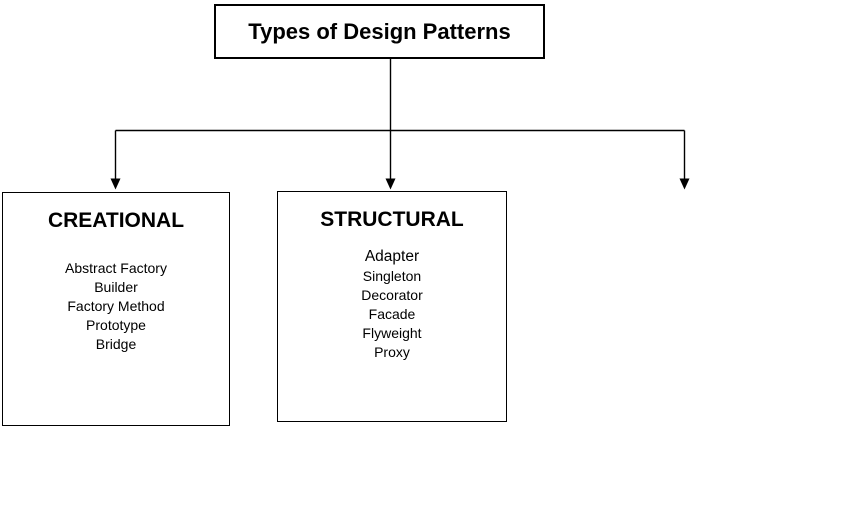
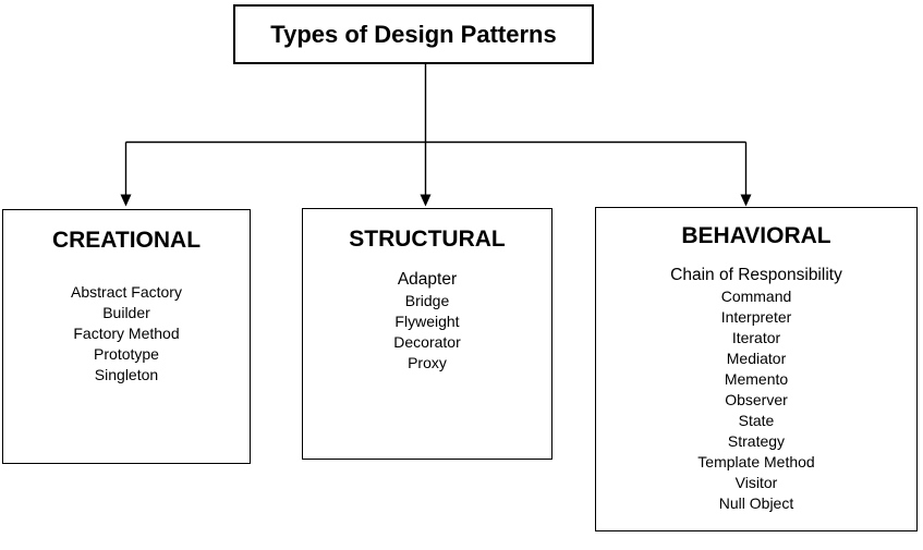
  Types of Design Patterns
  CREATIONAL
  Abstract Factory
  Builder
  Factory Method
  Prototype
- Bridge
+ Singleton
  STRUCTURAL
  Adapter
- Singleton
+ Bridge
- Decorator
+ Flyweight
- Facade
- Flyweight
+ Decorator
  Proxy
+ BEHAVIORAL
+ Chain of Responsibility
+ Command
+ Interpreter
+ Iterator
+ Mediator
+ Memento
+ Observer
+ State
+ Strategy
+ Template Method
+ Visitor
+ Null Object
